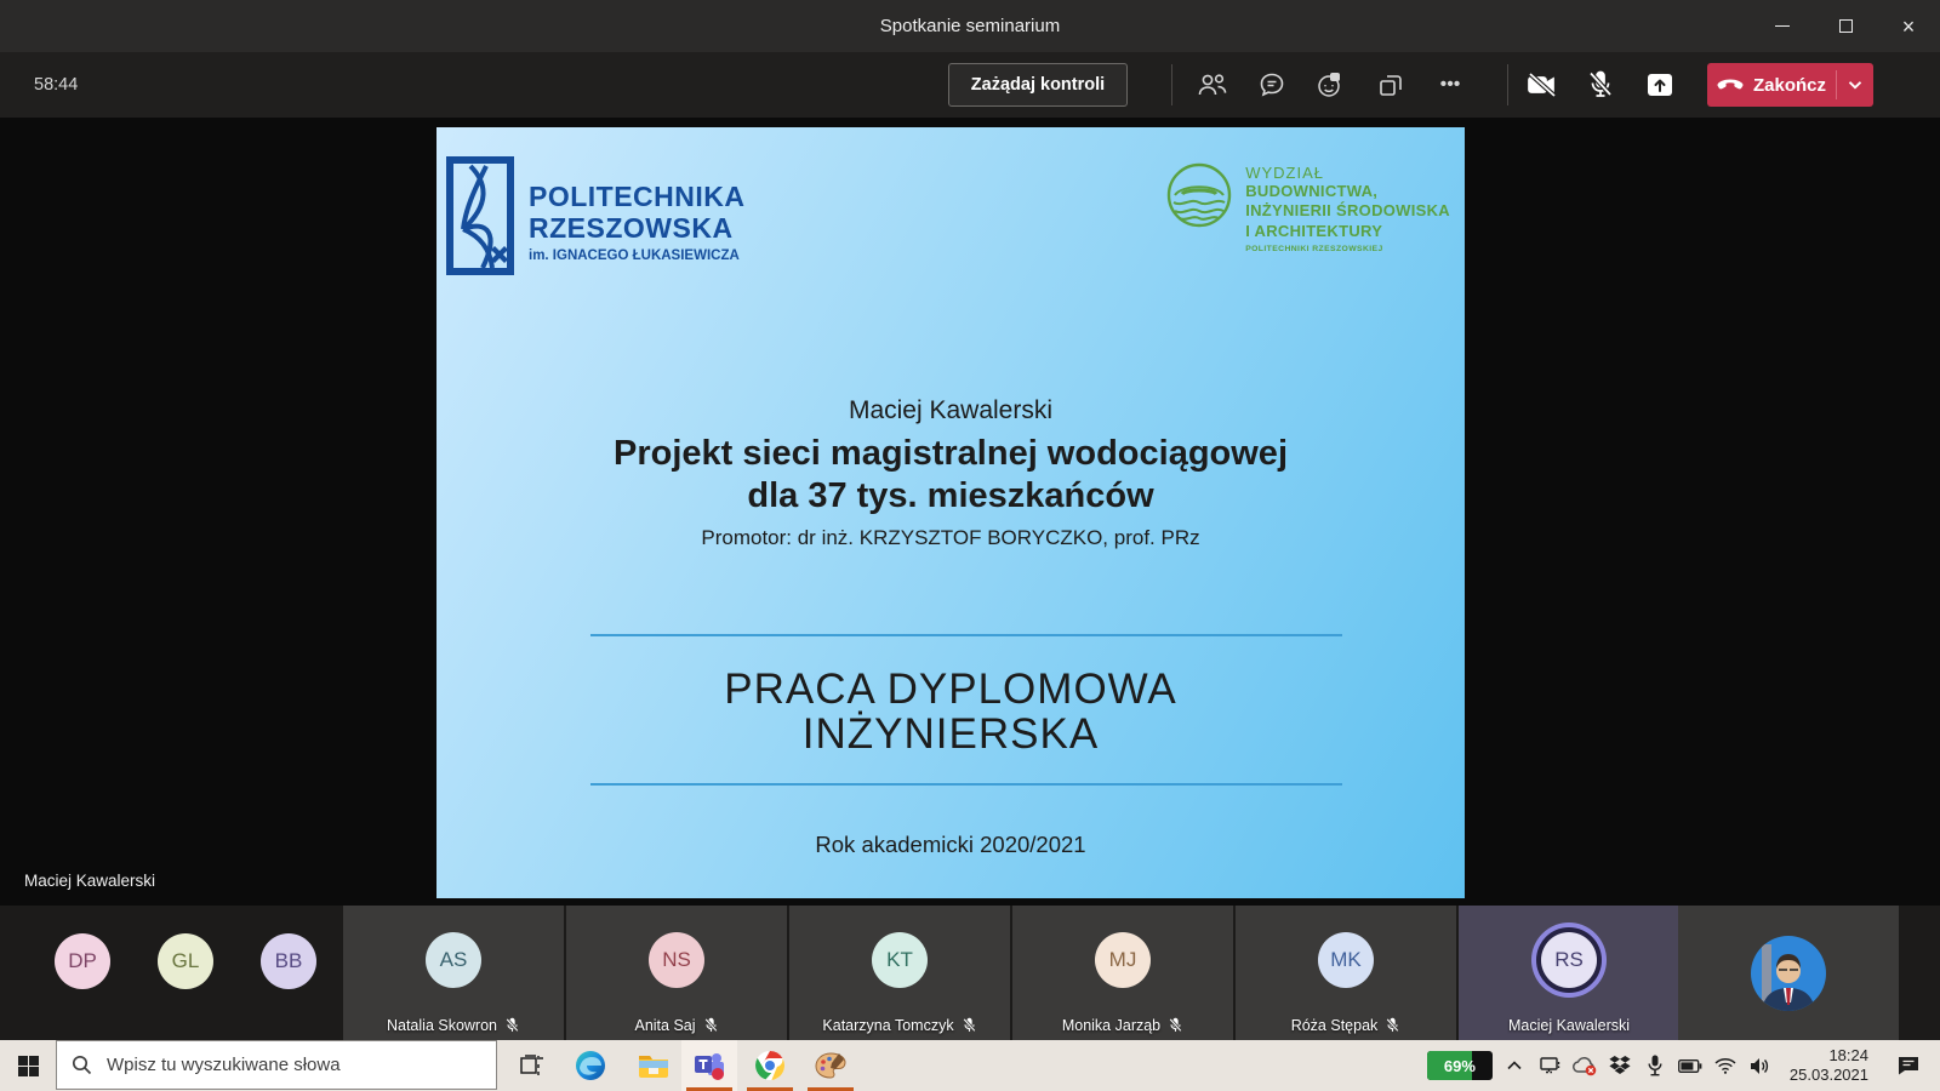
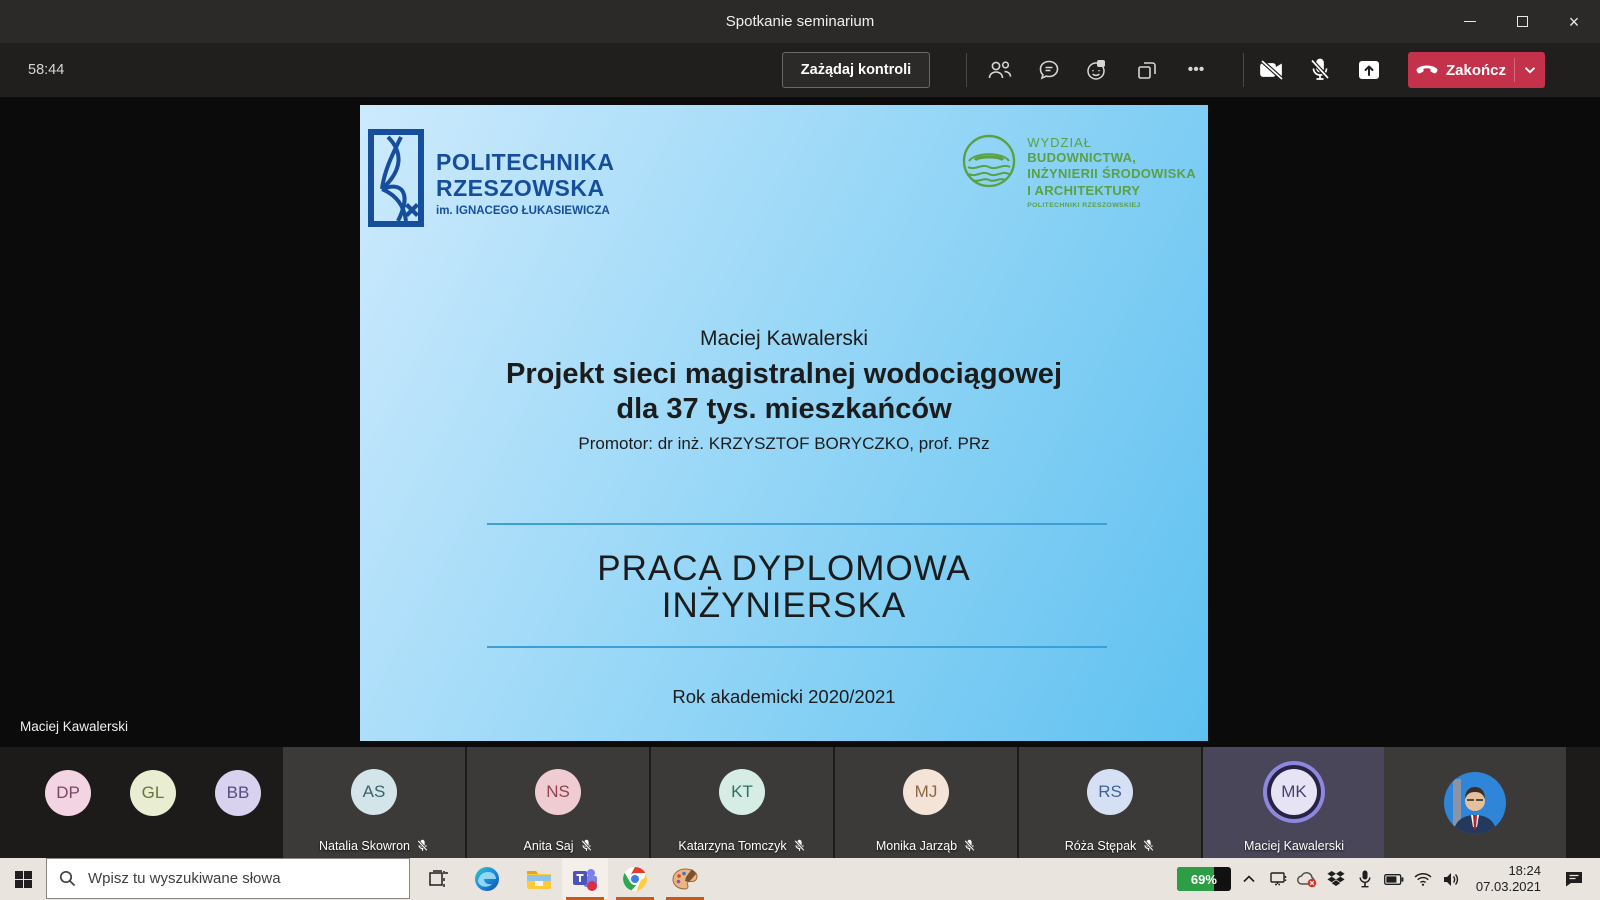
  Spotkanie seminarium
  ×
  58:44
  Zażądaj kontroli
  •••
  Zakończ
  POLITECHNIKA
  RZESZOWSKA
  im. IGNACEGO ŁUKASIEWICZA
  WYDZIAŁ
  BUDOWNICTWA,
  INŻYNIERII ŚRODOWISKA
  I ARCHITEKTURY
  Maciej Kawalerski
  Projekt sieci magistralnej wodociągowej
  dla 37 tys. mieszkańców
  Promotor: dr inż. KRZYSZTOF BORYCZKO, prof. PRz
  PRACA DYPLOMOWA
  INŻYNIERSKA
  Rok akademicki 2020/2021
  Maciej Kawalerski
  DP
  GL
  BB
  AS
  Natalia Skowron
  NS
  Anita Saj
  KT
  Katarzyna Tomczyk
  MJ
  Monika Jarząb
- MK
+ RS
  Róża Stępak
- RS
+ MK
  Maciej Kawalerski
  Wpisz tu wyszukiwane słowa
  69%
  18:24
- 25.03.2021
+ 07.03.2021
